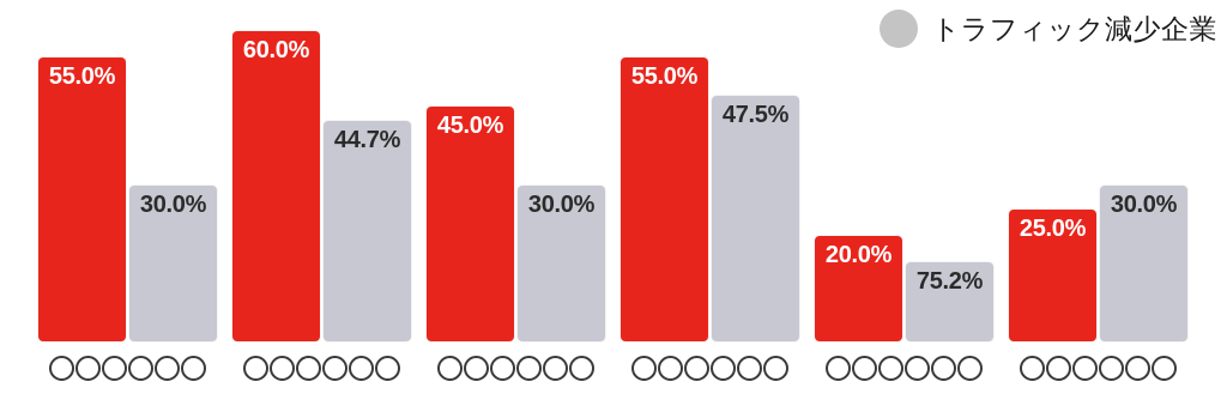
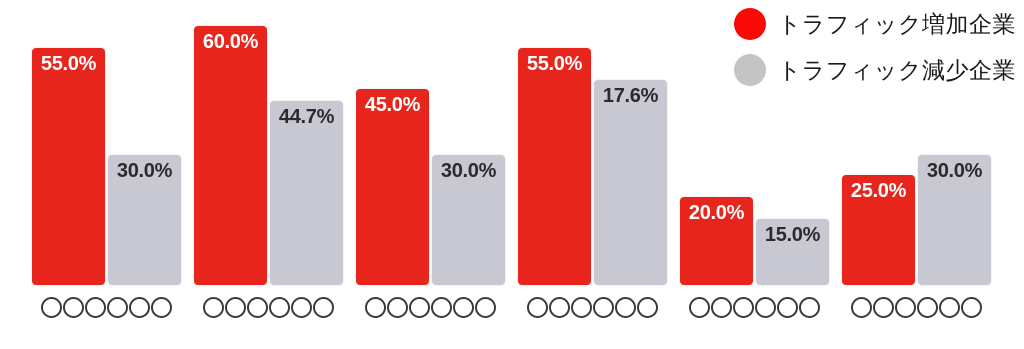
  55.0%
  30.0%
  60.0%
  44.7%
  45.0%
  30.0%
  55.0%
- 47.5%
+ 17.6%
  20.0%
- 75.2%
+ 15.0%
  25.0%
  30.0%
+ トラフィック増加企業
  トラフィック減少企業
